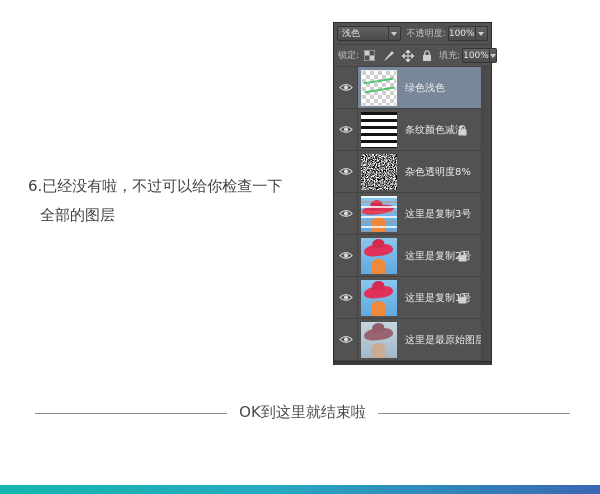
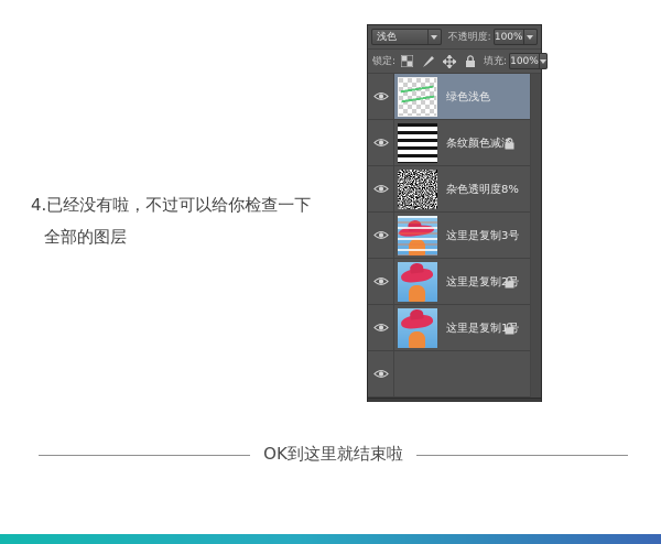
- 6.已经没有啦，不过可以给你检查一下
+ 4.已经没有啦，不过可以给你检查一下
  全部的图层
  浅色
  不透明度:
  100%
  锁定:
  填充:
  100%
  绿色浅色
  条纹颜色减
  杂色透明度8%
  这里是复制3号
  这里是复制2
  这里是复制1
- 这里是最原始图层
  OK到这里就结束啦
